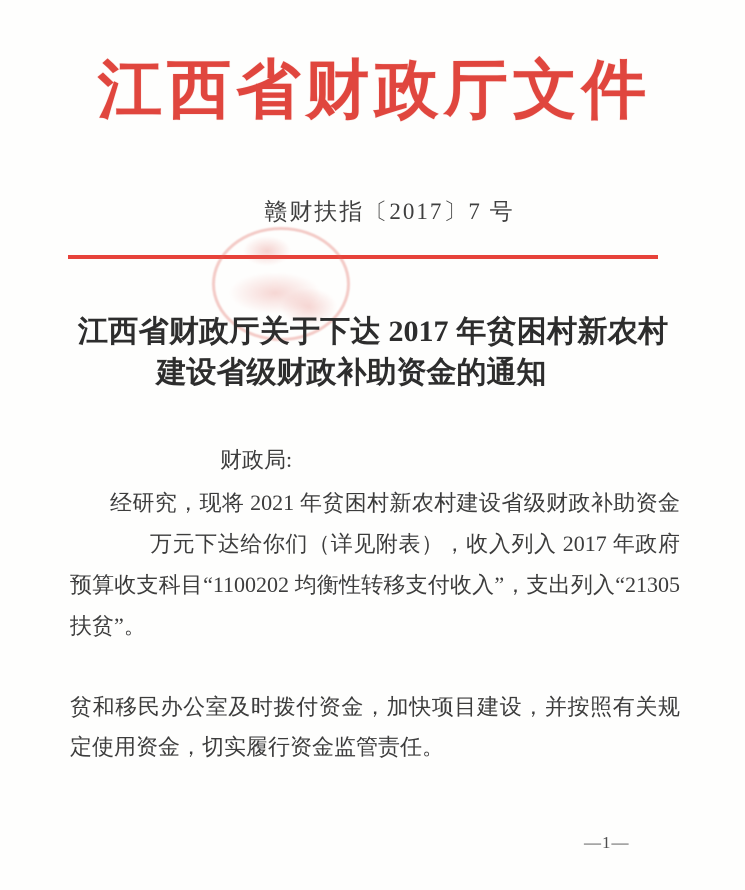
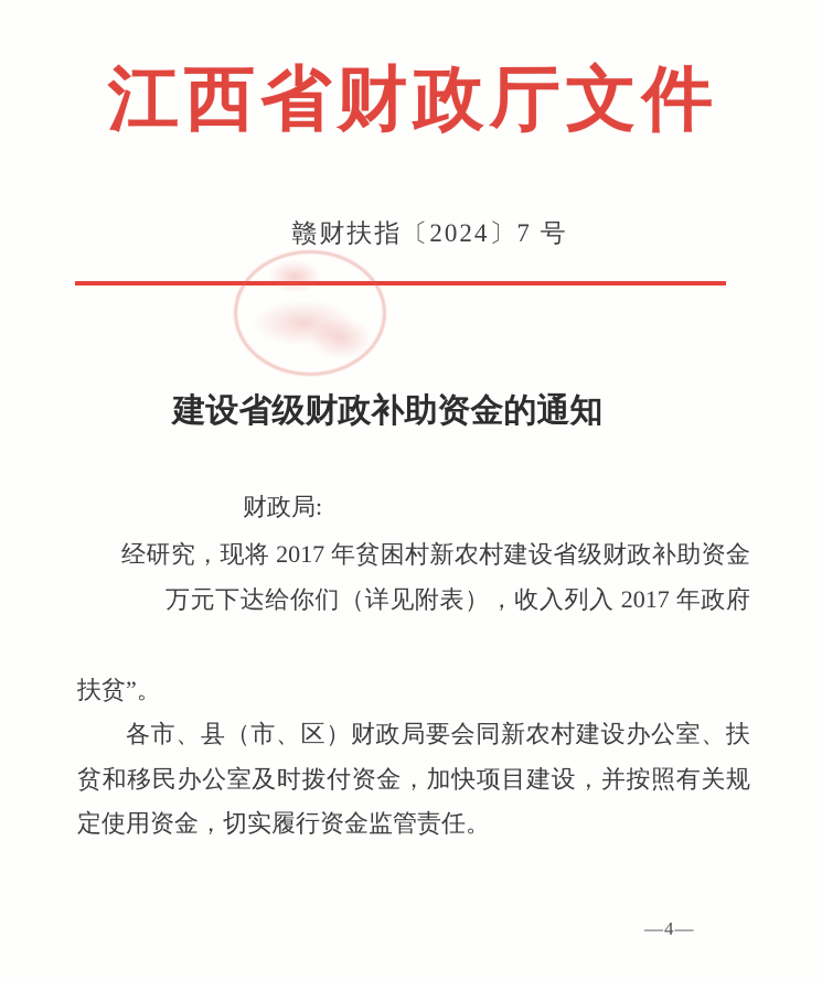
  江西省财政厅文件
- 赣财扶指〔2017〕7 号
+ 赣财扶指〔2024〕7 号
- 江西省财政厅关于下达 2017 年贫困村新农村
  建设省级财政补助资金的通知
  财政局:
- 经研究，现将 2021 年贫困村新农村建设省级财政补助资金
+ 经研究，现将 2017 年贫困村新农村建设省级财政补助资金
  万元下达给你们（详见附表），收入列入 2017 年政府
- 预算收支科目“1100202 均衡性转移支付收入”，支出列入“21305
  扶贫”。
+ 各市、县（市、区）财政局要会同新农村建设办公室、扶
  贫和移民办公室及时拨付资金，加快项目建设，并按照有关规
  定使用资金，切实履行资金监管责任。
- —1—
+ —4—
